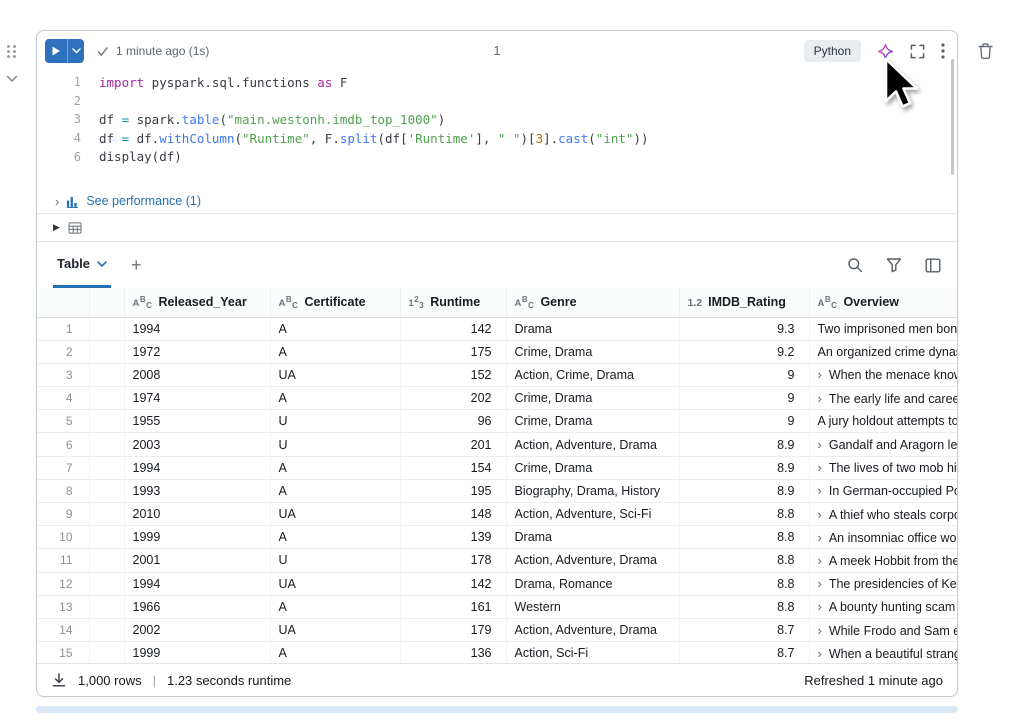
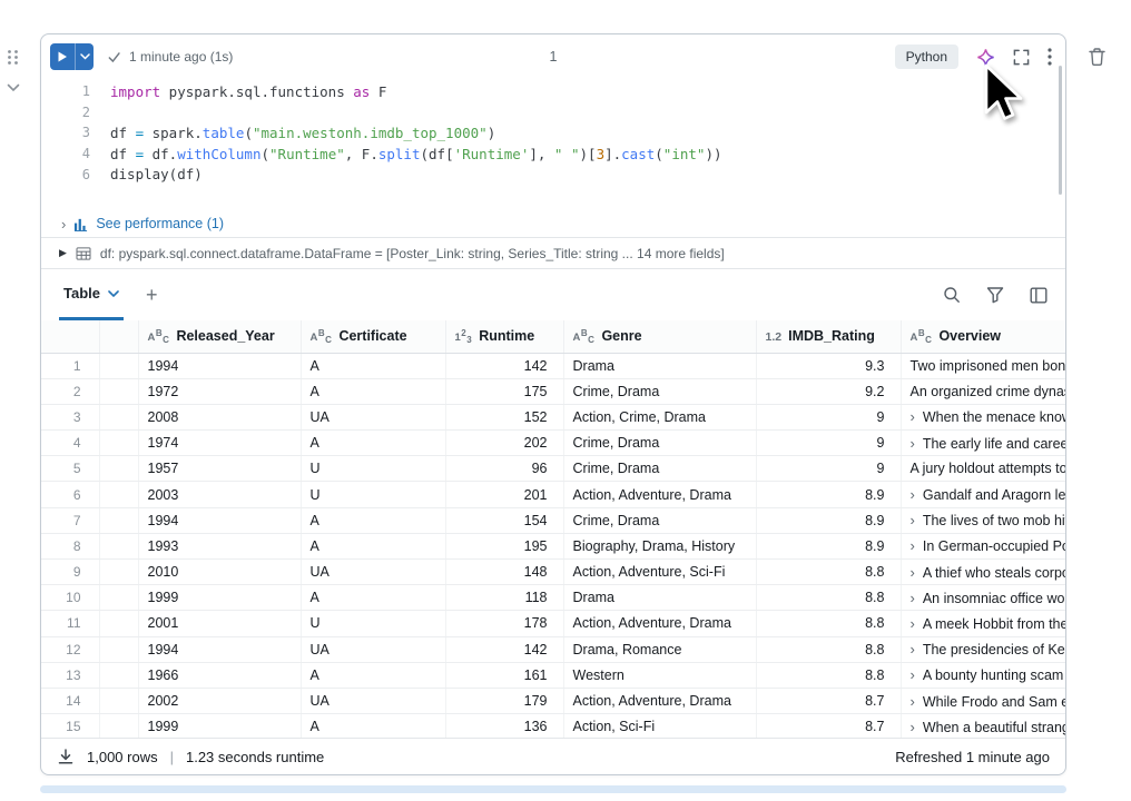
  1 minute ago (1s)
  1
  Python
  1
  import pyspark.sql.functions as F
  2
  3
  df = spark.table("main.westonh.imdb_top_1000")
  4
  df = df.withColumn("Runtime", F.split(df['Runtime'], " ")[3].cast("int"))
  6
  display(df)
  ›
  See performance (1)
  ▶
+ df: pyspark.sql.connect.dataframe.DataFrame = [Poster_Link: string, Series_Title: string ... 14 more fields]
  Table
  +
  		ABC Released_Year	ABC Certificate	123 Runtime	ABC Genre	1.2 IMDB_Rating	ABC Overview
  1		1994	A	142	Drama	9.3	Two imprisoned men bon
  2		1972	A	175	Crime, Drama	9.2	An organized crime dyna
  3		2008	UA	152	Action, Crime, Drama	9	› When the menace kno
  4		1974	A	202	Crime, Drama	9	› The early life and caree
- 5		1955	U	96	Crime, Drama	9	A jury holdout attempts to
+ 5		1957	U	96	Crime, Drama	9	A jury holdout attempts to
  6		2003	U	201	Action, Adventure, Drama	8.9	› Gandalf and Aragorn le
  7		1994	A	154	Crime, Drama	8.9	› The lives of two mob hi
  8		1993	A	195	Biography, Drama, History	8.9	› In German-occupied P
  9		2010	UA	148	Action, Adventure, Sci-Fi	8.8	› A thief who steals corp
- 10		1999	A	139	Drama	8.8	› An insomniac office wo
+ 10		1999	A	118	Drama	8.8	› An insomniac office wo
  11		2001	U	178	Action, Adventure, Drama	8.8	› A meek Hobbit from the
  12		1994	UA	142	Drama, Romance	8.8	› The presidencies of Ke
  13		1966	A	161	Western	8.8	› A bounty hunting scam
  14		2002	UA	179	Action, Adventure, Drama	8.7	› While Frodo and Sam e
  15		1999	A	136	Action, Sci-Fi	8.7	› When a beautiful stran
  1,000 rows
  |
  1.23 seconds runtime
  Refreshed 1 minute ago
